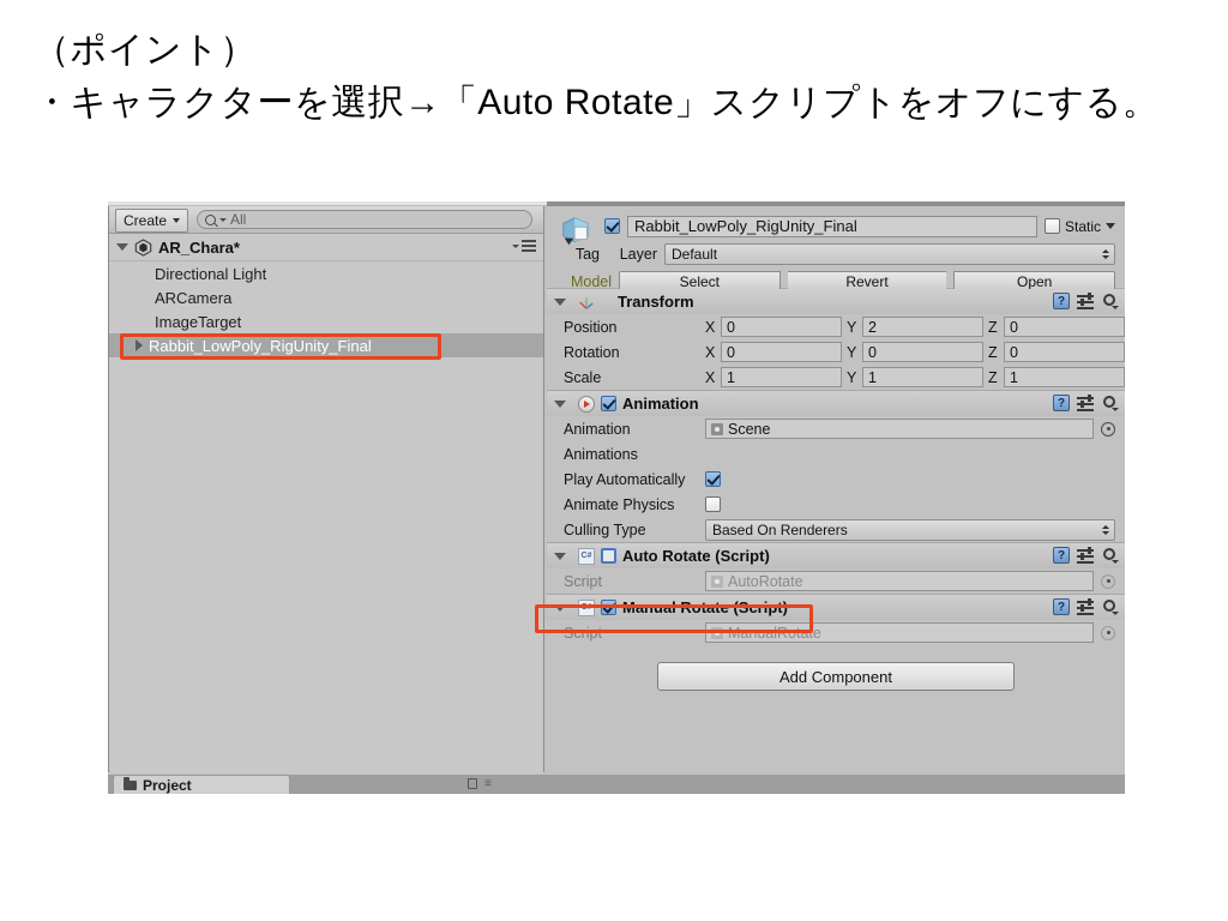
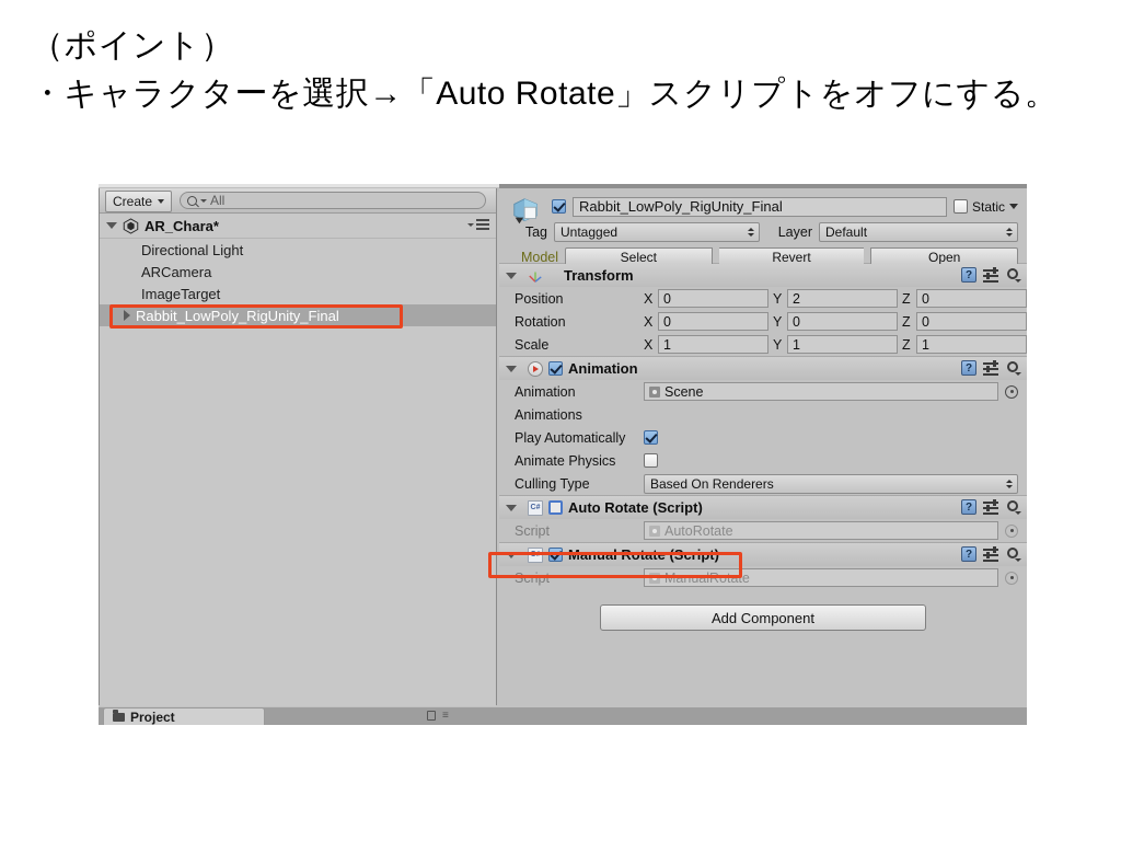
  （ポイント）
  ・キャラクターを選択→「Auto Rotate」スクリプトをオフにする。
  Create
  All
  AR_Chara*
  Directional Light
  ARCamera
  ImageTarget
  Rabbit_LowPoly_RigUnity_Final
  Rabbit_LowPoly_RigUnity_Final
  Static
  Tag
+ Untagged
  Layer
  Default
  Model
  Select
  Revert
  Open
  Transform
  ?
  Position
  X
  0
  Y
  2
  Z
  0
  Rotation
  X
  0
  Y
  0
  Z
  0
  Scale
  X
  1
  Y
  1
  Z
  1
  Animation
  ?
  Animation
  Scene
  Animations
  Play Automatically
  Animate Physics
  Culling Type
  Based On Renderers
  Auto Rotate (Script)
  ?
  Script
  AutoRotate
  Manual Rotate (Script)
  ?
  Script
  ManualRotate
  Add Component
  Project
  ≡
